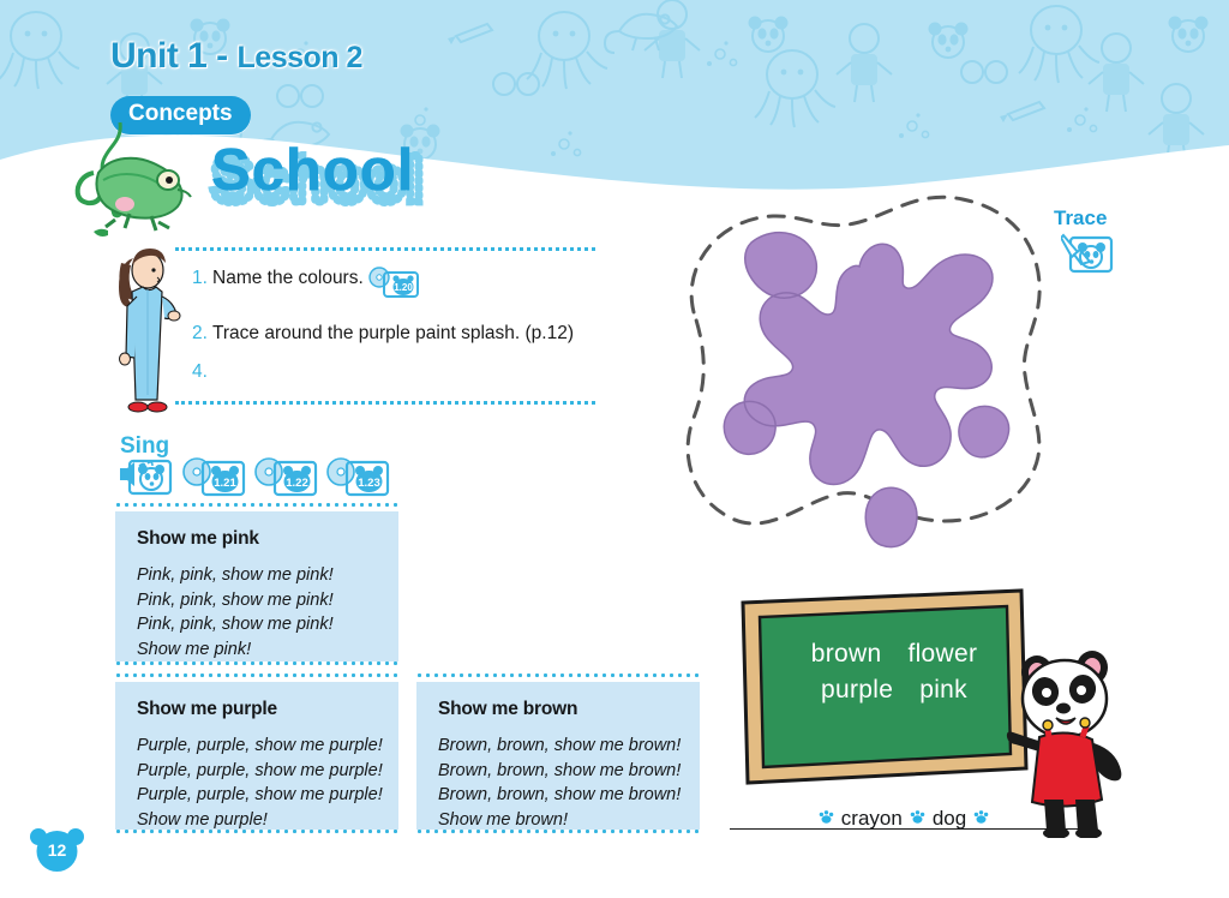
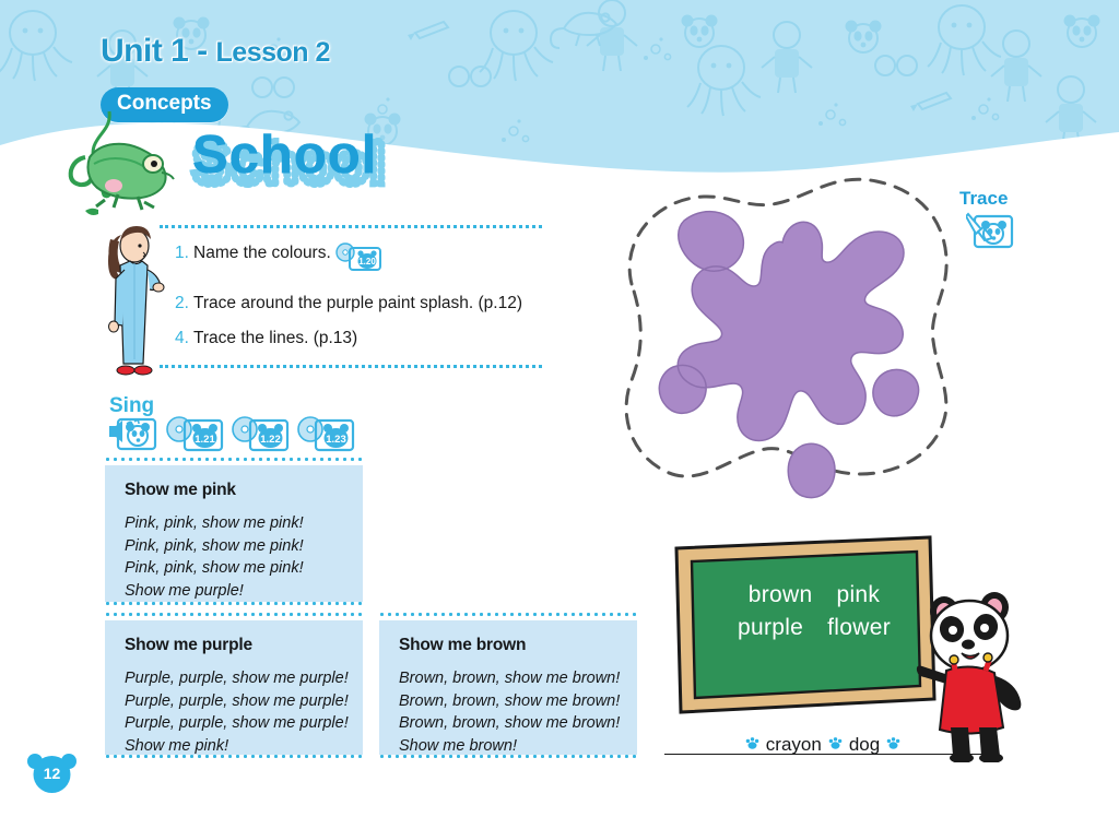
  Unit 1 - Lesson 2
  Concepts
  School
  School
  1.
  Name the colours.
  1.20
  2.
  Trace around the purple paint splash. (p.12)
  4.
+ Trace the lines. (p.13)
  Sing
  1.21
  1.22
  1.23
  Show me pink
  Pink, pink, show me pink!
  Pink, pink, show me pink!
  Pink, pink, show me pink!
- Show me pink!
+ Show me purple!
  Show me purple
  Purple, purple, show me purple!
  Purple, purple, show me purple!
  Purple, purple, show me purple!
- Show me purple!
+ Show me pink!
  Show me brown
  Brown, brown, show me brown!
  Brown, brown, show me brown!
  Brown, brown, show me brown!
  Show me brown!
  12
  Trace
  brown
- flower
+ pink
  purple
- pink
+ flower
  crayon
  dog
